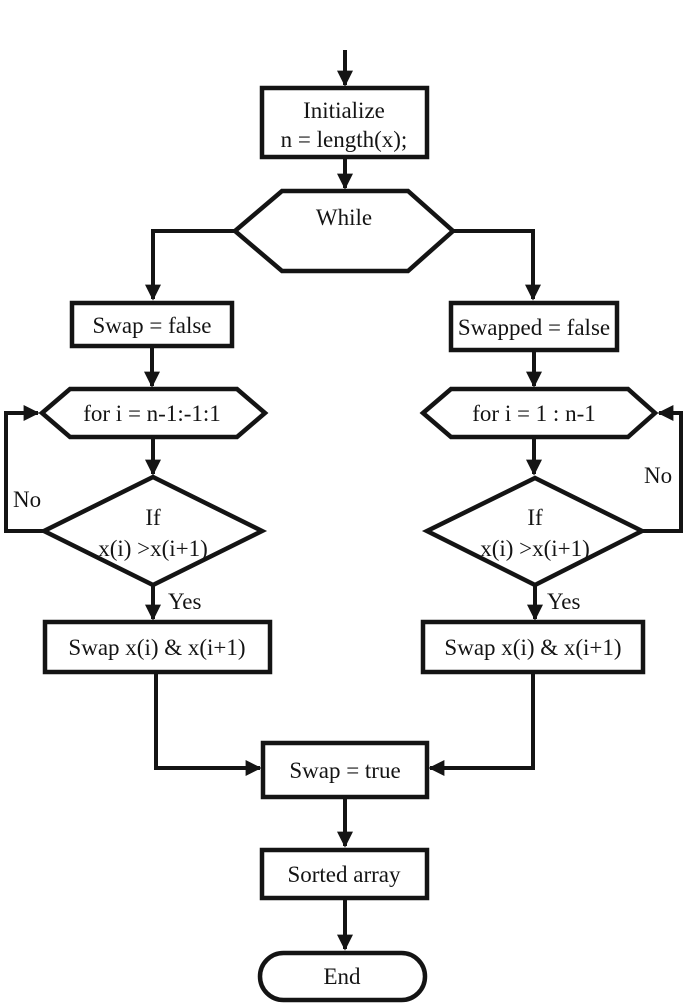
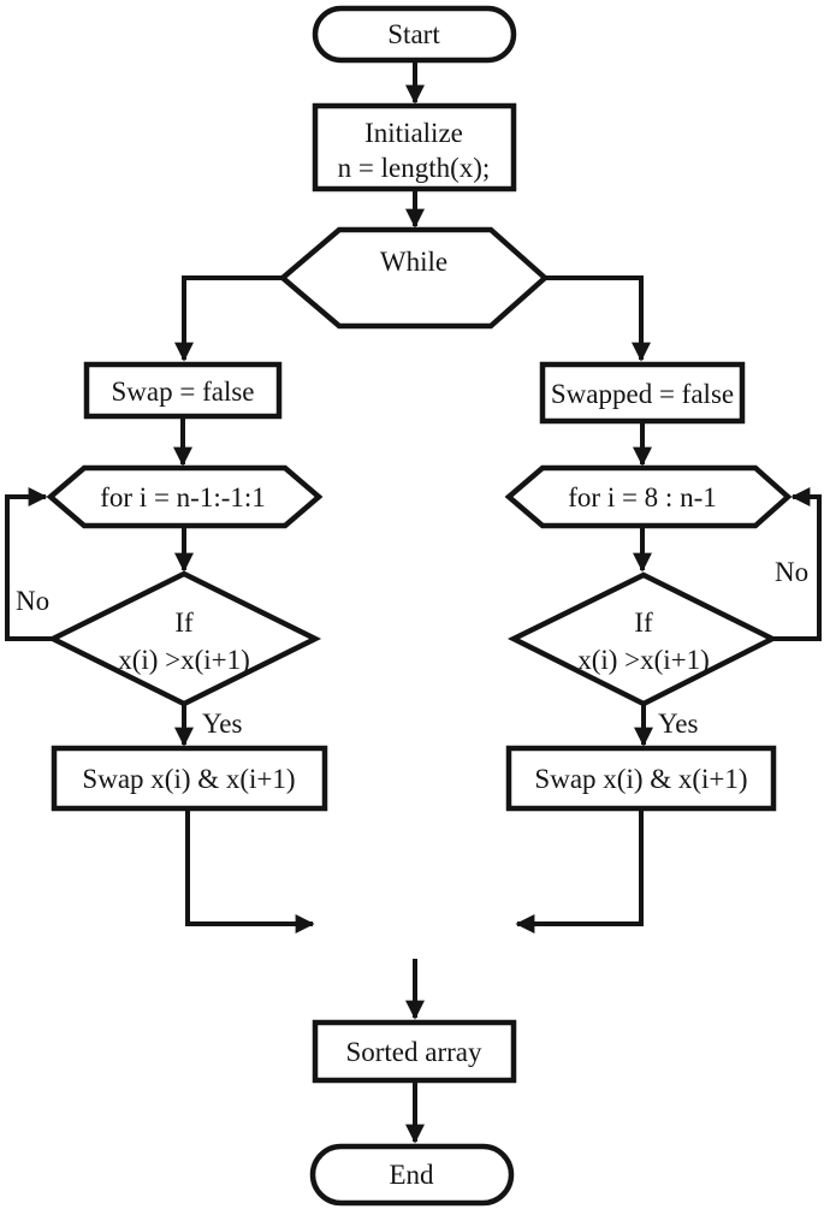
+ Start
  Initialize
  n = length(x);
  While
  Swap = false
  for i = n-1:-1:1
  If
  x(i) >x(i+1)
  Swap x(i) & x(i+1)
  Swapped = false
- for i = 1 : n-1
+ for i = 8 : n-1
  If
  x(i) >x(i+1)
  Swap x(i) & x(i+1)
- Swap = true
  Sorted array
  End
  No
  Yes
  No
  Yes
